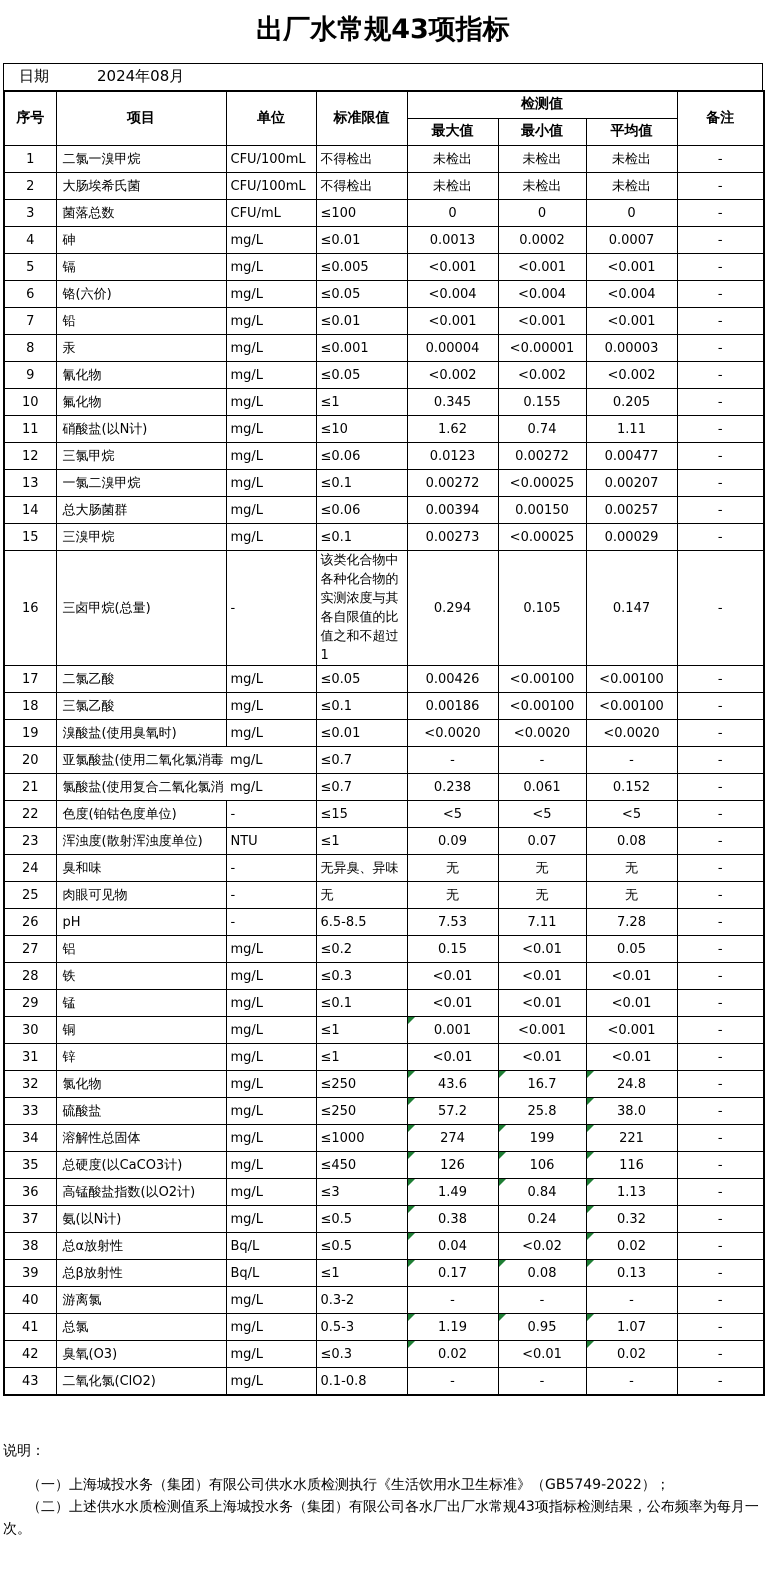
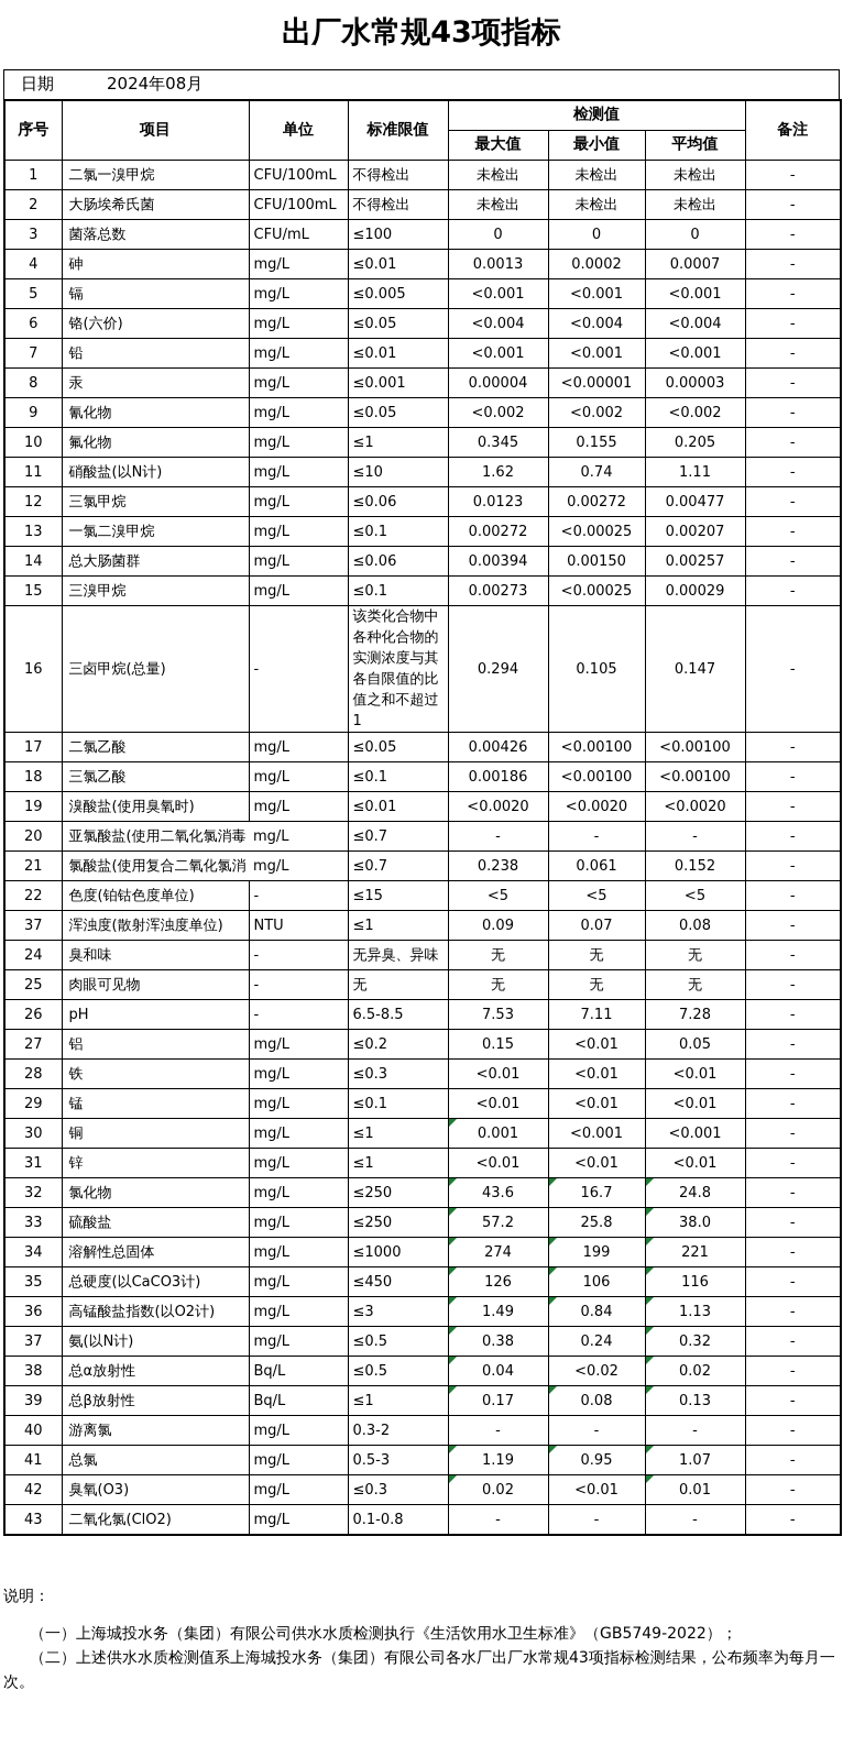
  出厂水常规43项指标
  日期
  2024年08月
  序号	项目	单位	标准限值	检测值	备注
  最大值	最小值	平均值
  1	二氯一溴甲烷	CFU/100mL	不得检出	未检出	未检出	未检出	-
  2	大肠埃希氏菌	CFU/100mL	不得检出	未检出	未检出	未检出	-
  3	菌落总数	CFU/mL	≤100	0	0	0	-
  4	砷	mg/L	≤0.01	0.0013	0.0002	0.0007	-
  5	镉	mg/L	≤0.005	<0.001	<0.001	<0.001	-
  6	铬(六价)	mg/L	≤0.05	<0.004	<0.004	<0.004	-
  7	铅	mg/L	≤0.01	<0.001	<0.001	<0.001	-
  8	汞	mg/L	≤0.001	0.00004	<0.00001	0.00003	-
  9	氰化物	mg/L	≤0.05	<0.002	<0.002	<0.002	-
  10	氟化物	mg/L	≤1	0.345	0.155	0.205	-
  11	硝酸盐(以N计)	mg/L	≤10	1.62	0.74	1.11	-
  12	三氯甲烷	mg/L	≤0.06	0.0123	0.00272	0.00477	-
  13	一氯二溴甲烷	mg/L	≤0.1	0.00272	<0.00025	0.00207	-
  14	总大肠菌群	mg/L	≤0.06	0.00394	0.00150	0.00257	-
  15	三溴甲烷	mg/L	≤0.1	0.00273	<0.00025	0.00029	-
  16	三卤甲烷(总量)	-	该类化合物中 各种化合物的 实测浓度与其 各自限值的比 值之和不超过1	0.294	0.105	0.147	-
  17	二氯乙酸	mg/L	≤0.05	0.00426	<0.00100	<0.00100	-
  18	三氯乙酸	mg/L	≤0.1	0.00186	<0.00100	<0.00100	-
  19	溴酸盐(使用臭氧时)	mg/L	≤0.01	<0.0020	<0.0020	<0.0020	-
  20	亚氯酸盐(使用二氧化氯消毒	mg/L	≤0.7	-	-	-	-
  21	氯酸盐(使用复合二氧化氯消	mg/L	≤0.7	0.238	0.061	0.152	-
  22	色度(铂钴色度单位)	-	≤15	<5	<5	<5	-
- 23	浑浊度(散射浑浊度单位)	NTU	≤1	0.09	0.07	0.08	-
+ 37	浑浊度(散射浑浊度单位)	NTU	≤1	0.09	0.07	0.08	-
  24	臭和味	-	无异臭、异味	无	无	无	-
  25	肉眼可见物	-	无	无	无	无	-
  26	pH	-	6.5-8.5	7.53	7.11	7.28	-
  27	铝	mg/L	≤0.2	0.15	<0.01	0.05	-
  28	铁	mg/L	≤0.3	<0.01	<0.01	<0.01	-
  29	锰	mg/L	≤0.1	<0.01	<0.01	<0.01	-
  30	铜	mg/L	≤1	0.001	<0.001	<0.001	-
  31	锌	mg/L	≤1	<0.01	<0.01	<0.01	-
  32	氯化物	mg/L	≤250	43.6	16.7	24.8	-
  33	硫酸盐	mg/L	≤250	57.2	25.8	38.0	-
  34	溶解性总固体	mg/L	≤1000	274	199	221	-
  35	总硬度(以CaCO3计)	mg/L	≤450	126	106	116	-
  36	高锰酸盐指数(以O2计)	mg/L	≤3	1.49	0.84	1.13	-
  37	氨(以N计)	mg/L	≤0.5	0.38	0.24	0.32	-
  38	总α放射性	Bq/L	≤0.5	0.04	<0.02	0.02	-
  39	总β放射性	Bq/L	≤1	0.17	0.08	0.13	-
  40	游离氯	mg/L	0.3-2	-	-	-	-
  41	总氯	mg/L	0.5-3	1.19	0.95	1.07	-
- 42	臭氧(O3)	mg/L	≤0.3	0.02	<0.01	0.02	-
+ 42	臭氧(O3)	mg/L	≤0.3	0.02	<0.01	0.01	-
  43	二氧化氯(ClO2)	mg/L	0.1-0.8	-	-	-	-
  说明：
  （一）上海城投水务（集团）有限公司供水水质检测执行《生活饮用水卫生标准》（GB5749-2022）；
  （二）上述供水水质检测值系上海城投水务（集团）有限公司各水厂出厂水常规43项指标检测结果，公布频率为每月一次。
